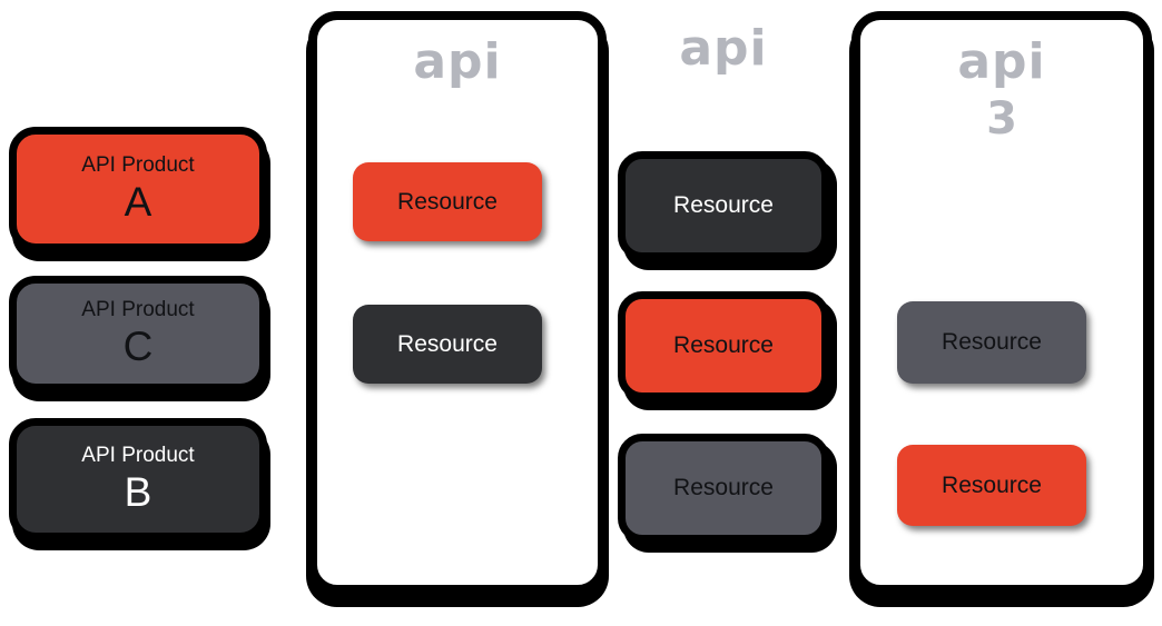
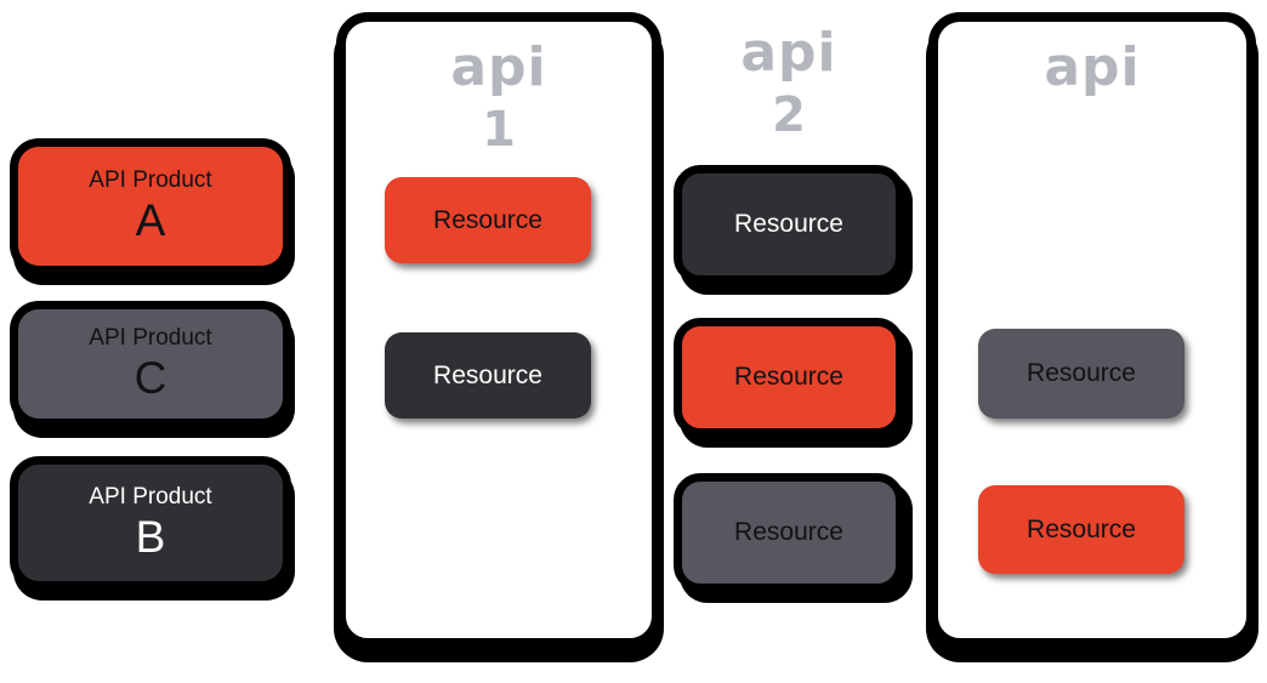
  API Product
  A
  API Product
  C
  API Product
  B
  api
+ 1
  Resource
  Resource
  api
+ 2
  Resource
  Resource
  Resource
  api
- 3
  Resource
  Resource
